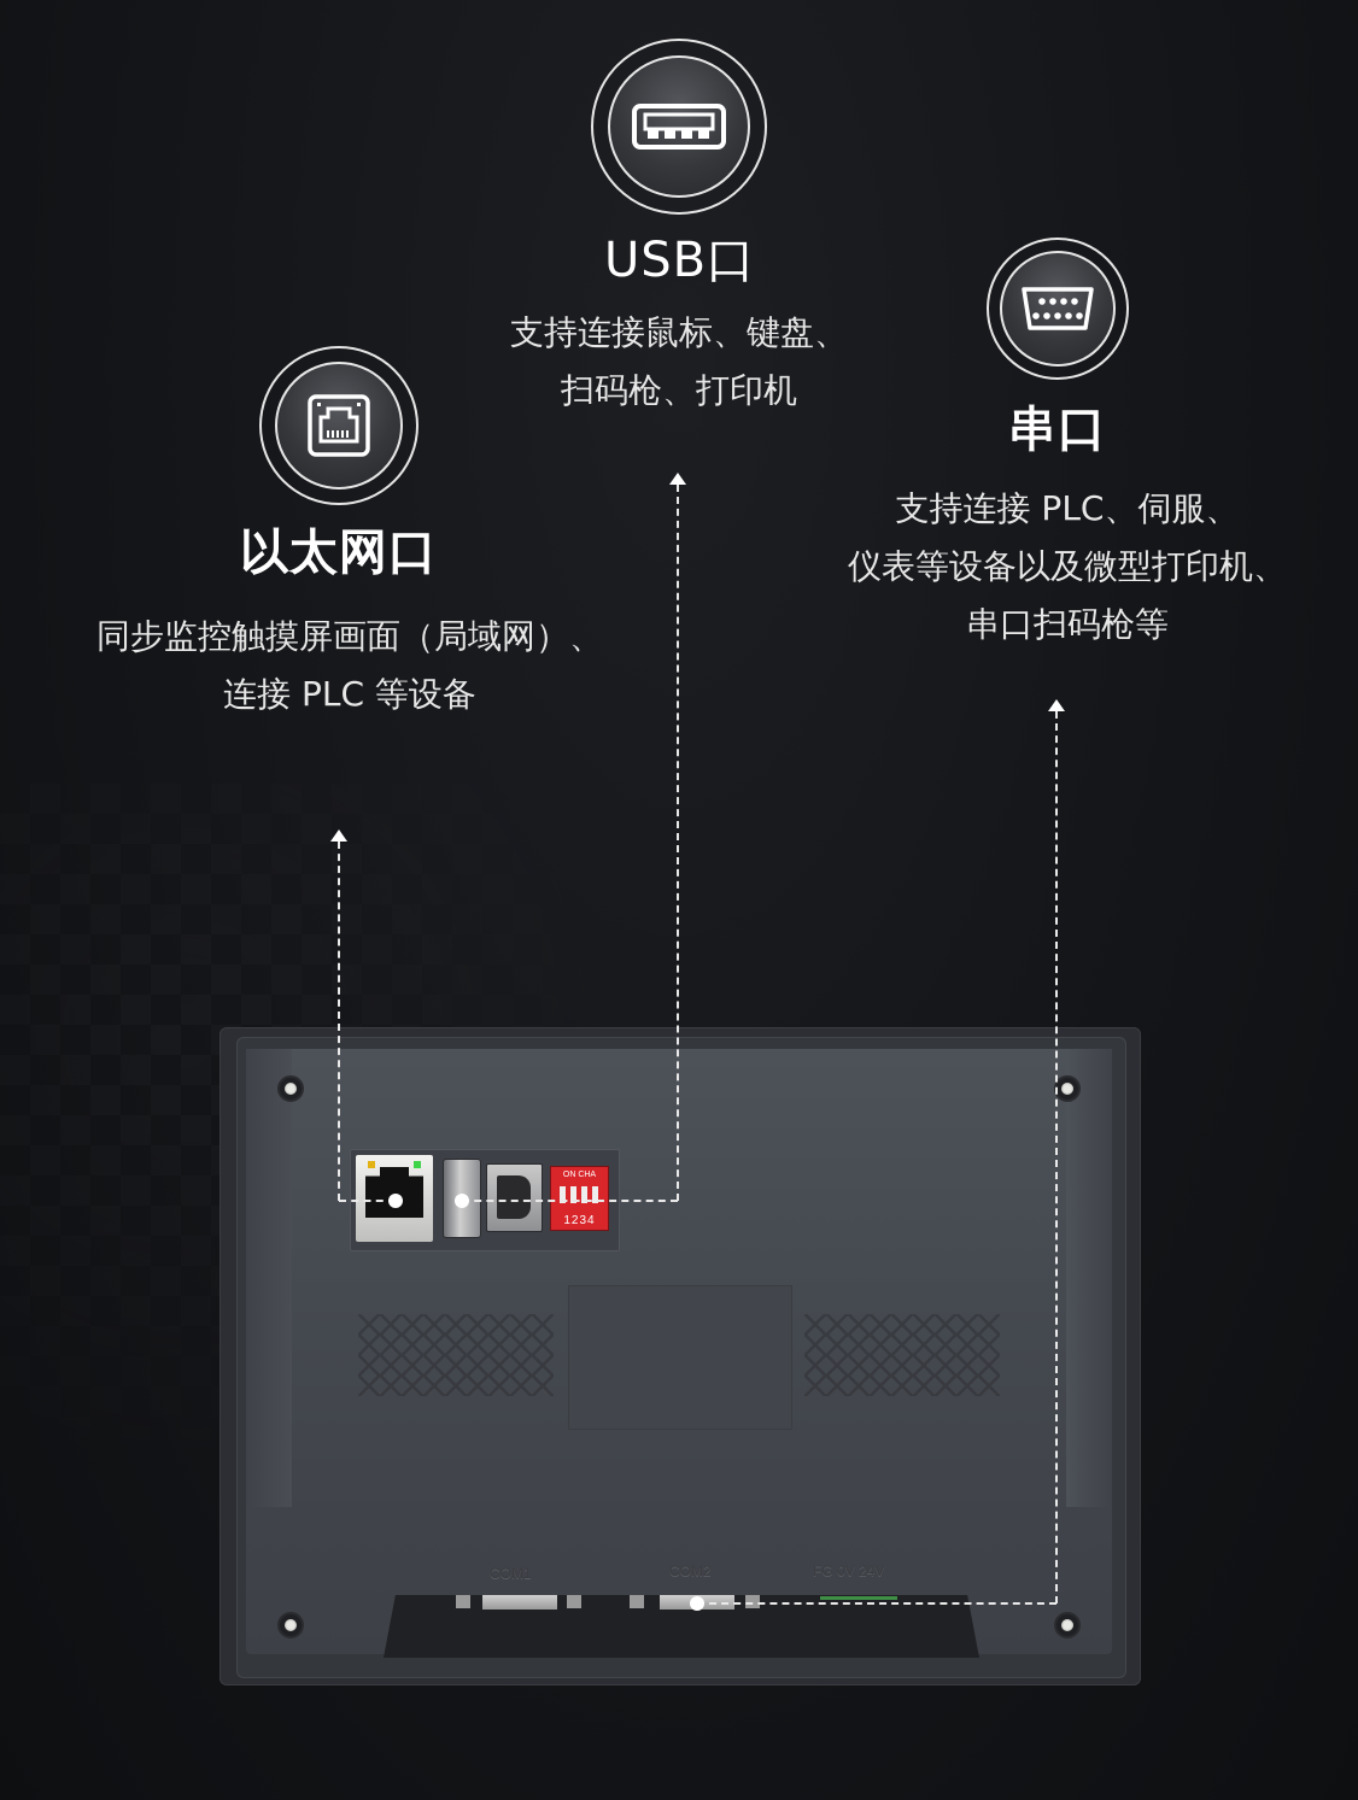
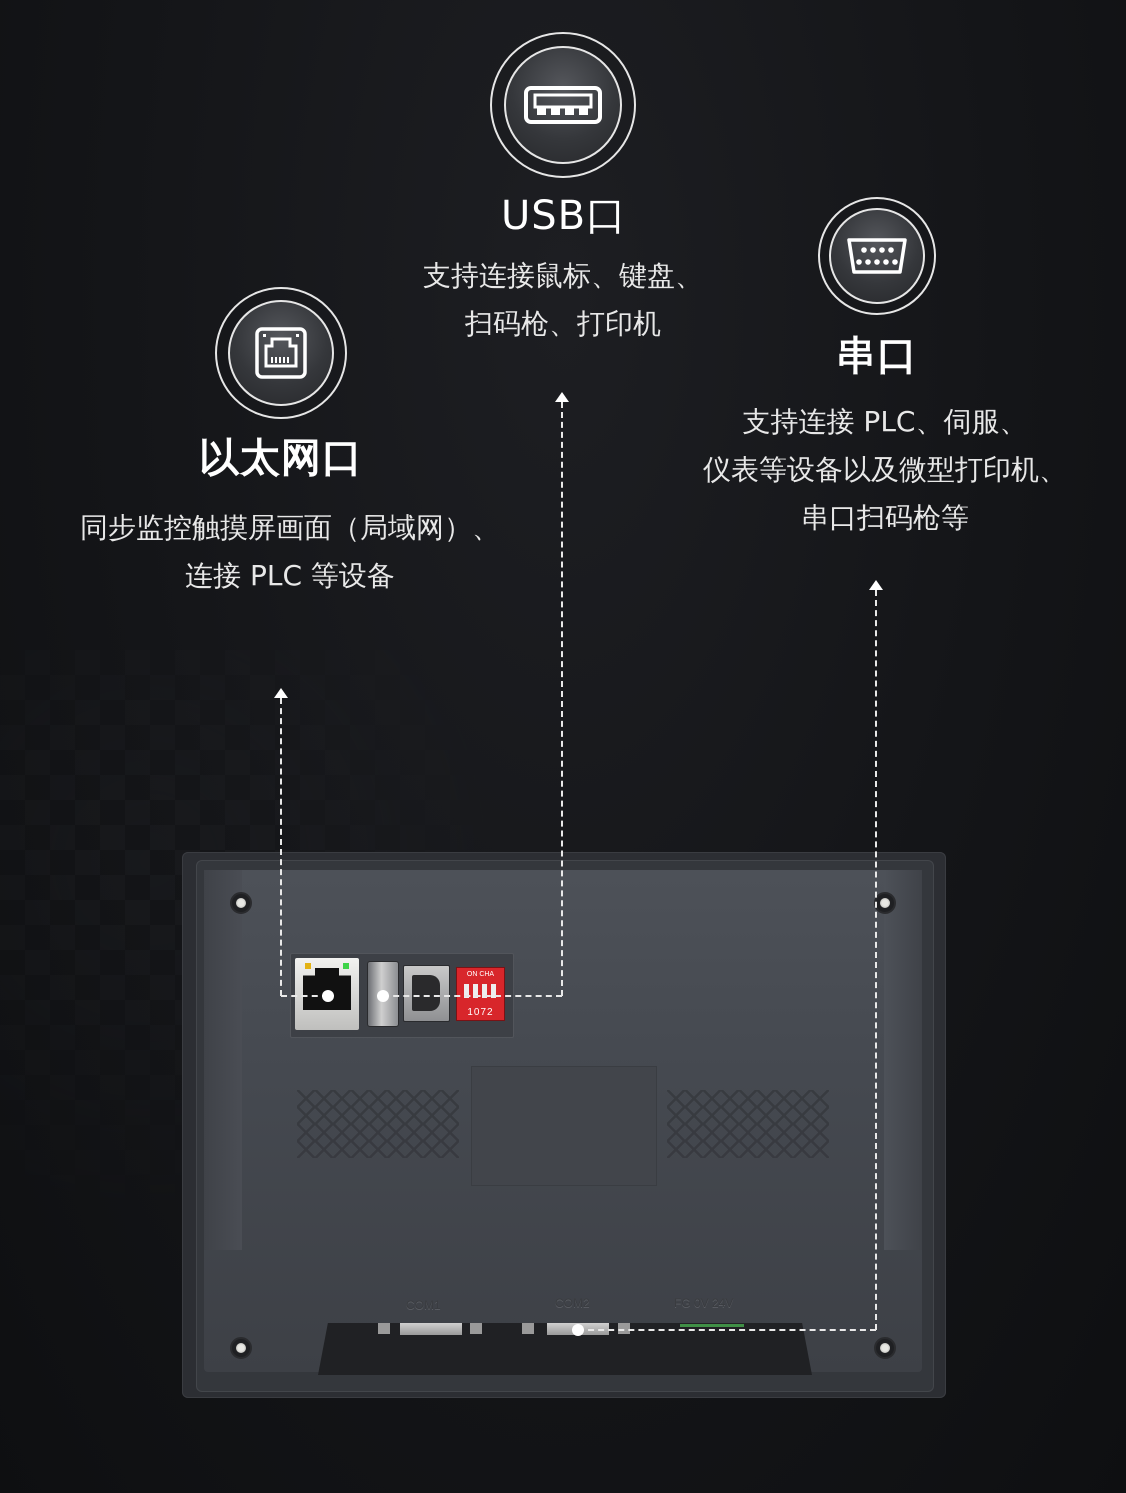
  USB口
  支持连接鼠标、键盘、
  扫码枪、打印机
  以太网口
  同步监控触摸屏画面（局域网）、
  连接 PLC 等设备
  串口
  支持连接 PLC、伺服、
  仪表等设备以及微型打印机、
  串口扫码枪等
- 1234
+ 1072
  COM1
  COM2
  FG 0V 24V
